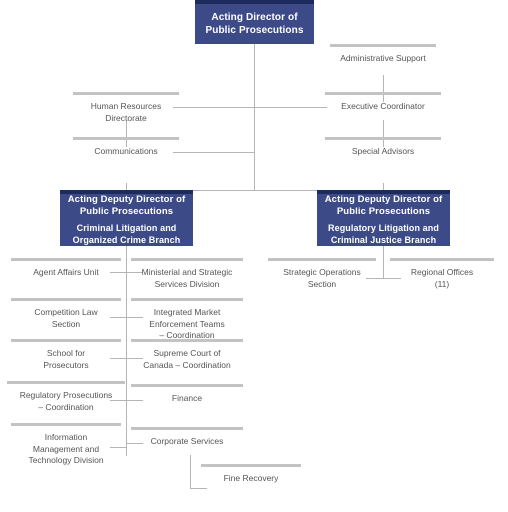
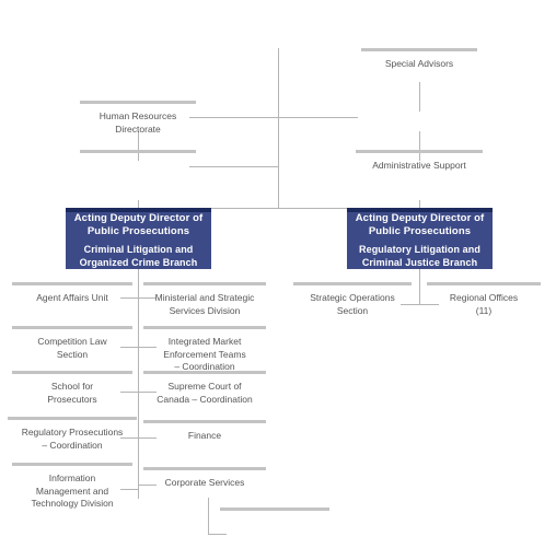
- Acting Director of Public Prosecutions
  Human Resources
  Directorate
- Communications
- Administrative Support
+ Special Advisors
- Executive Coordinator
- Special Advisors
+ Administrative Support
  Acting Deputy Director of Public Prosecutions
  Criminal Litigation and Organized Crime Branch
  Acting Deputy Director of Public Prosecutions
  Regulatory Litigation and Criminal Justice Branch
  Agent Affairs Unit
  Competition Law
  Section
  School for
  Prosecutors
  Regulatory Prosecutions
  – Coordination
  Information
  Management and
  Technology Division
  Ministerial and Strategic
  Services Division
  Integrated Market
  Enforcement Teams
  – Coordination
  Supreme Court of
  Canada – Coordination
  Finance
  Corporate Services
- Fine Recovery
  Strategic Operations
  Section
  Regional Offices
  (11)
